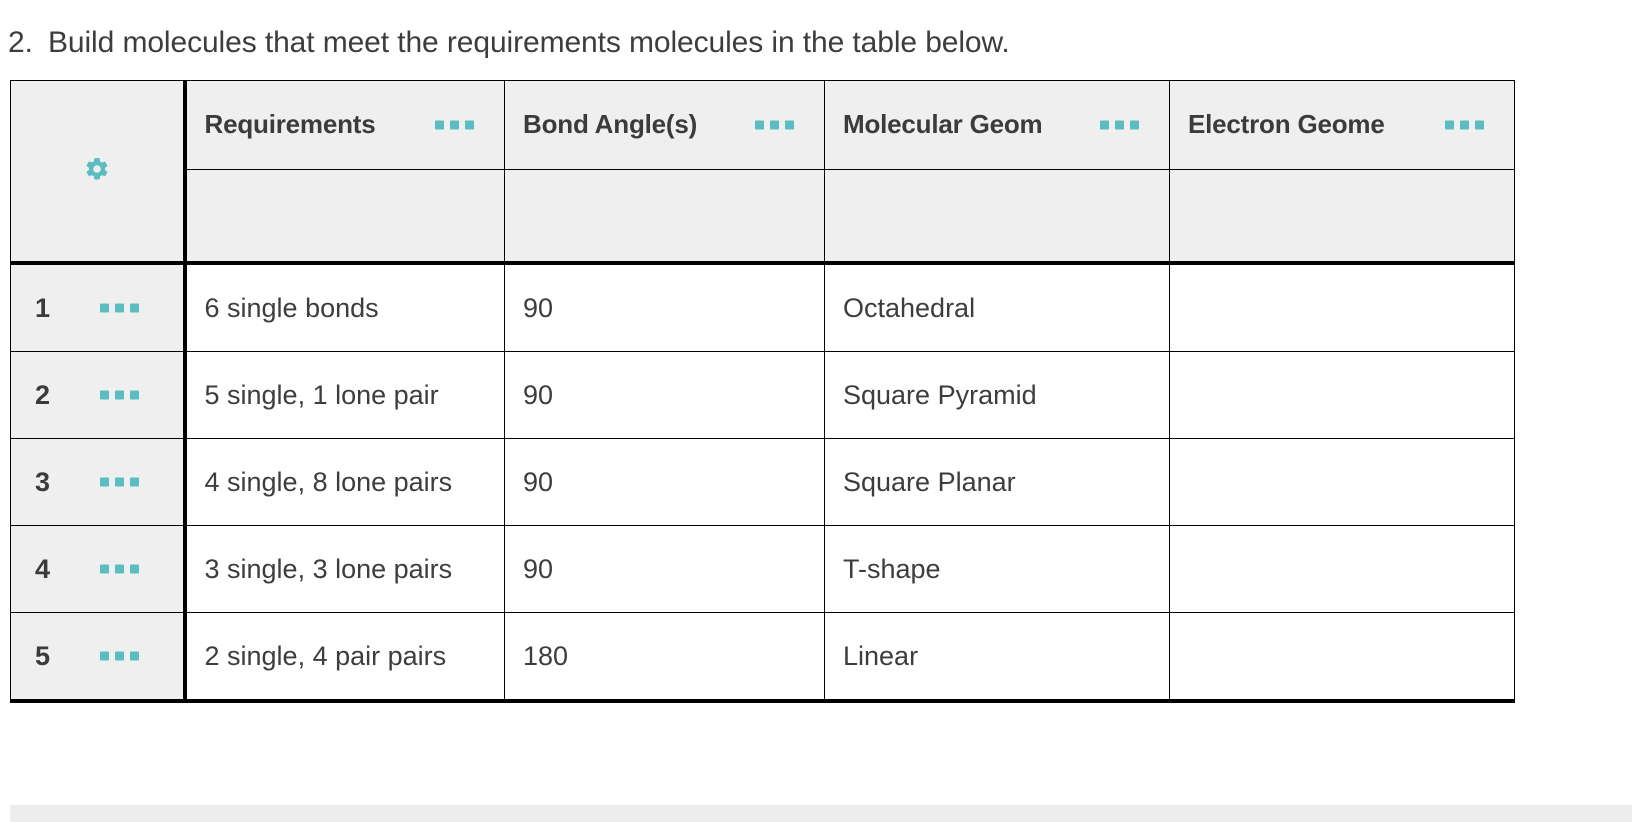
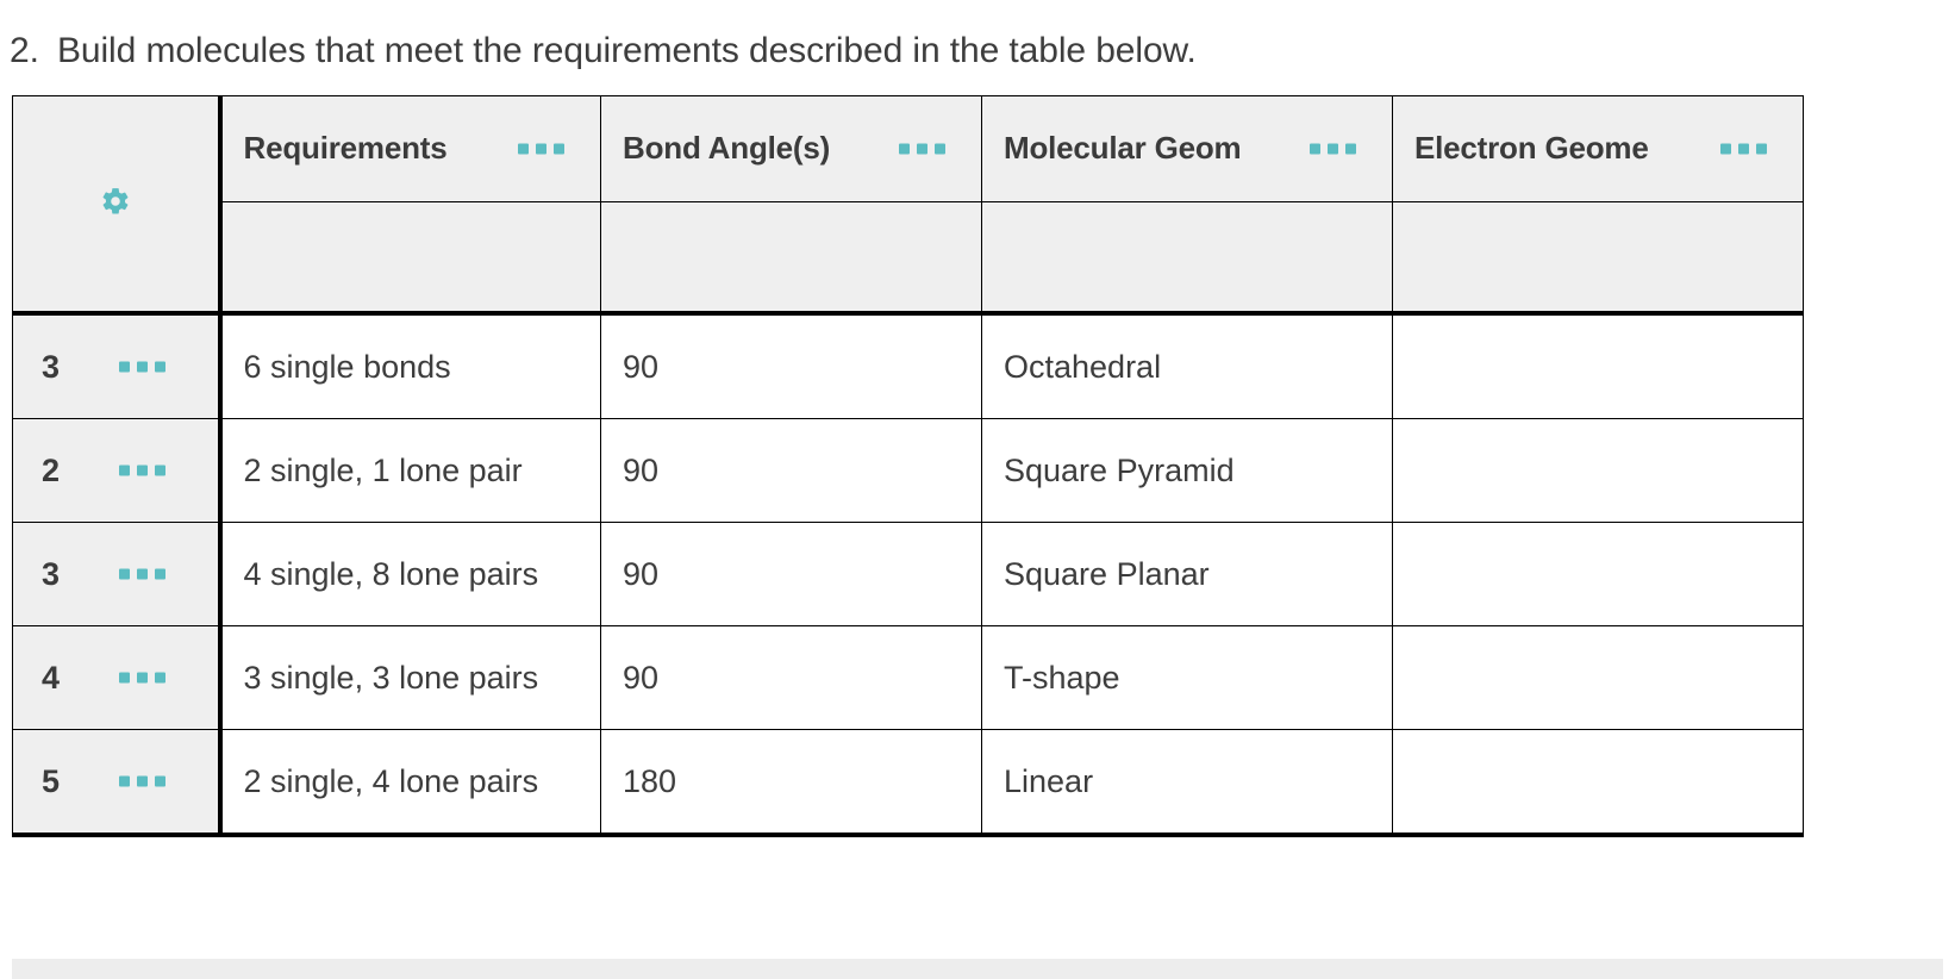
  2.
- Build molecules that meet the requirements molecules in the table below.
+ Build molecules that meet the requirements described in the table below.
  	Requirements	Bond Angle(s)	Molecular Geom	Electron Geome
- 1	6 single bonds	90	Octahedral
+ 3	6 single bonds	90	Octahedral
- 2	5 single, 1 lone pair	90	Square Pyramid
+ 2	2 single, 1 lone pair	90	Square Pyramid
  3	4 single, 8 lone pairs	90	Square Planar
  4	3 single, 3 lone pairs	90	T-shape
- 5	2 single, 4 pair pairs	180	Linear
+ 5	2 single, 4 lone pairs	180	Linear
